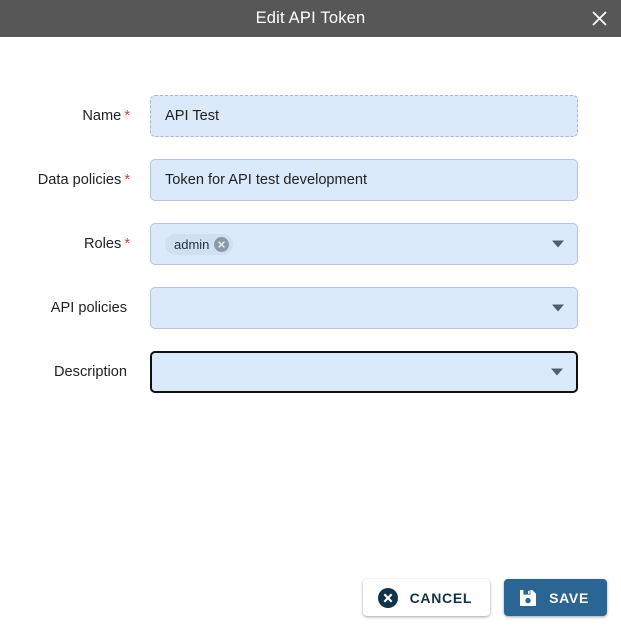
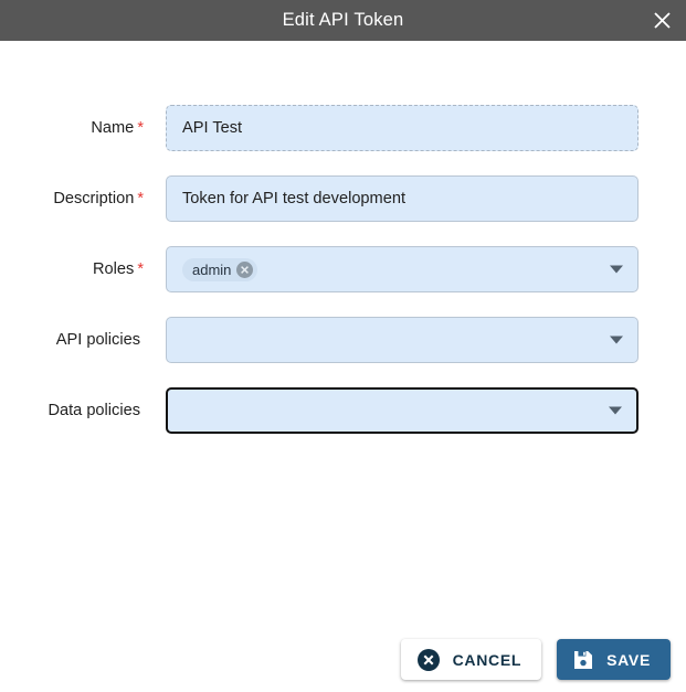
  Edit API Token
  Name *
  API Test
- Data policies *
+ Description *
  Token for API test development
  Roles *
  admin
  API policies
- Description
+ Data policies
  CANCEL
  SAVE
